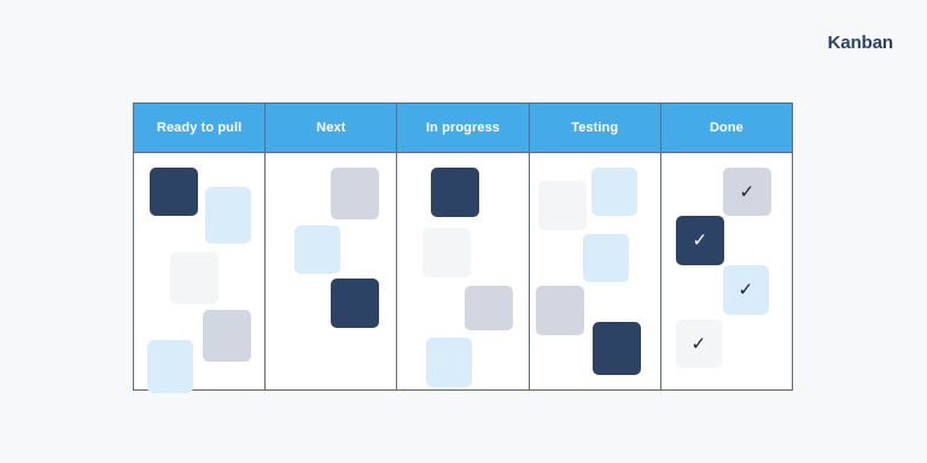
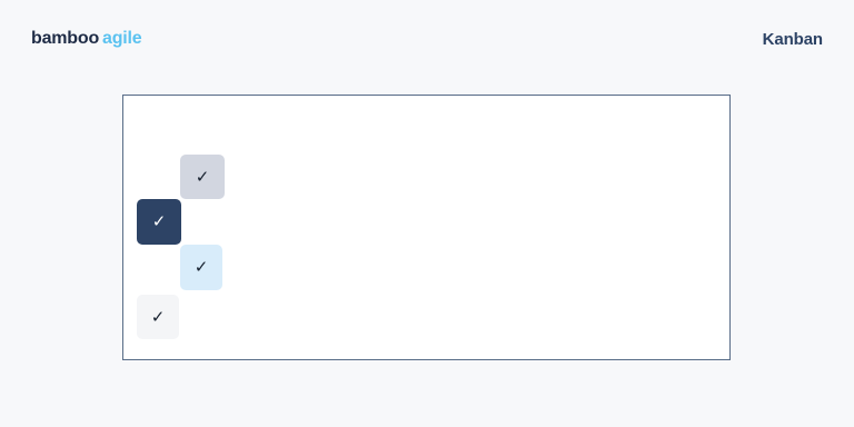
+ bamboo agile
  Kanban
- Ready to pull
- Next
- In progress
- Testing
- Done
  ✓
  ✓
  ✓
  ✓
